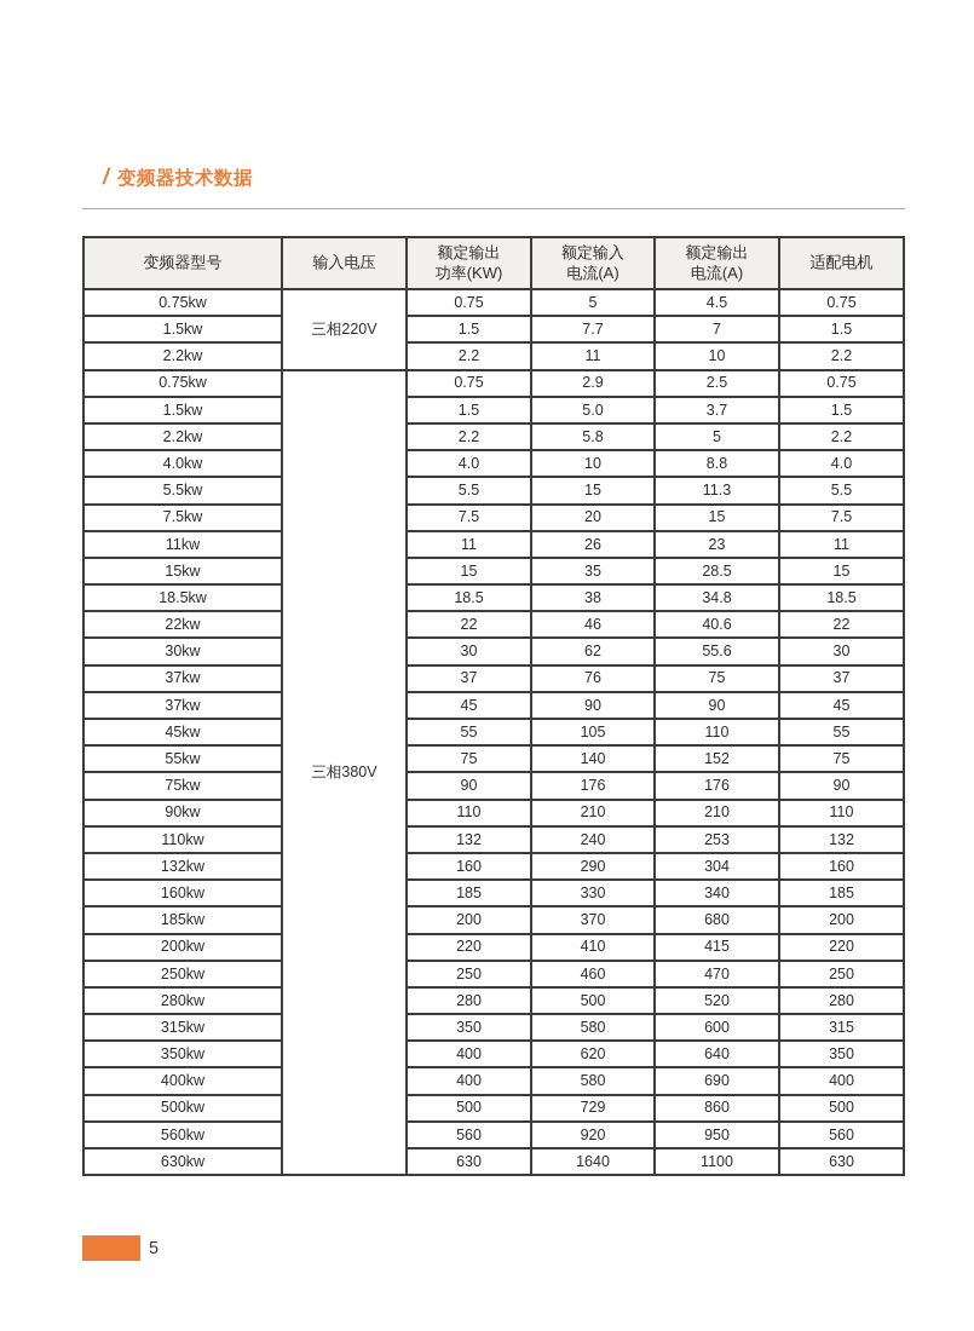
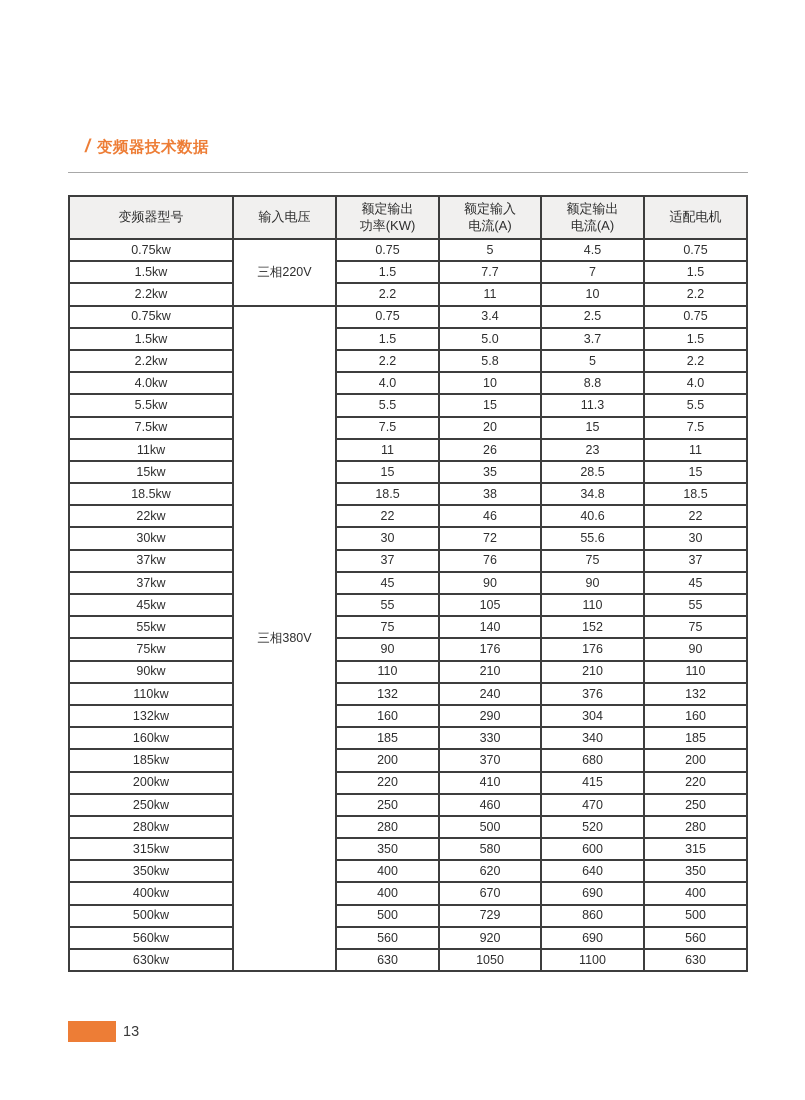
  /
  变频器技术数据
  变频器型号	输入电压	额定输出 功率(KW)	额定输入 电流(A)	额定输出 电流(A)	适配电机
  0.75kw	三相220V	0.75	5	4.5	0.75
  1.5kw	1.5	7.7	7	1.5
  2.2kw	2.2	11	10	2.2
- 0.75kw	三相380V	0.75	2.9	2.5	0.75
+ 0.75kw	三相380V	0.75	3.4	2.5	0.75
  1.5kw	1.5	5.0	3.7	1.5
  2.2kw	2.2	5.8	5	2.2
  4.0kw	4.0	10	8.8	4.0
  5.5kw	5.5	15	11.3	5.5
  7.5kw	7.5	20	15	7.5
  11kw	11	26	23	11
  15kw	15	35	28.5	15
  18.5kw	18.5	38	34.8	18.5
  22kw	22	46	40.6	22
- 30kw	30	62	55.6	30
+ 30kw	30	72	55.6	30
  37kw	37	76	75	37
  37kw	45	90	90	45
  45kw	55	105	110	55
  55kw	75	140	152	75
  75kw	90	176	176	90
  90kw	110	210	210	110
- 110kw	132	240	253	132
+ 110kw	132	240	376	132
  132kw	160	290	304	160
  160kw	185	330	340	185
  185kw	200	370	680	200
  200kw	220	410	415	220
  250kw	250	460	470	250
  280kw	280	500	520	280
  315kw	350	580	600	315
  350kw	400	620	640	350
- 400kw	400	580	690	400
+ 400kw	400	670	690	400
  500kw	500	729	860	500
- 560kw	560	920	950	560
+ 560kw	560	920	690	560
- 630kw	630	1640	1100	630
+ 630kw	630	1050	1100	630
- 5
+ 13
